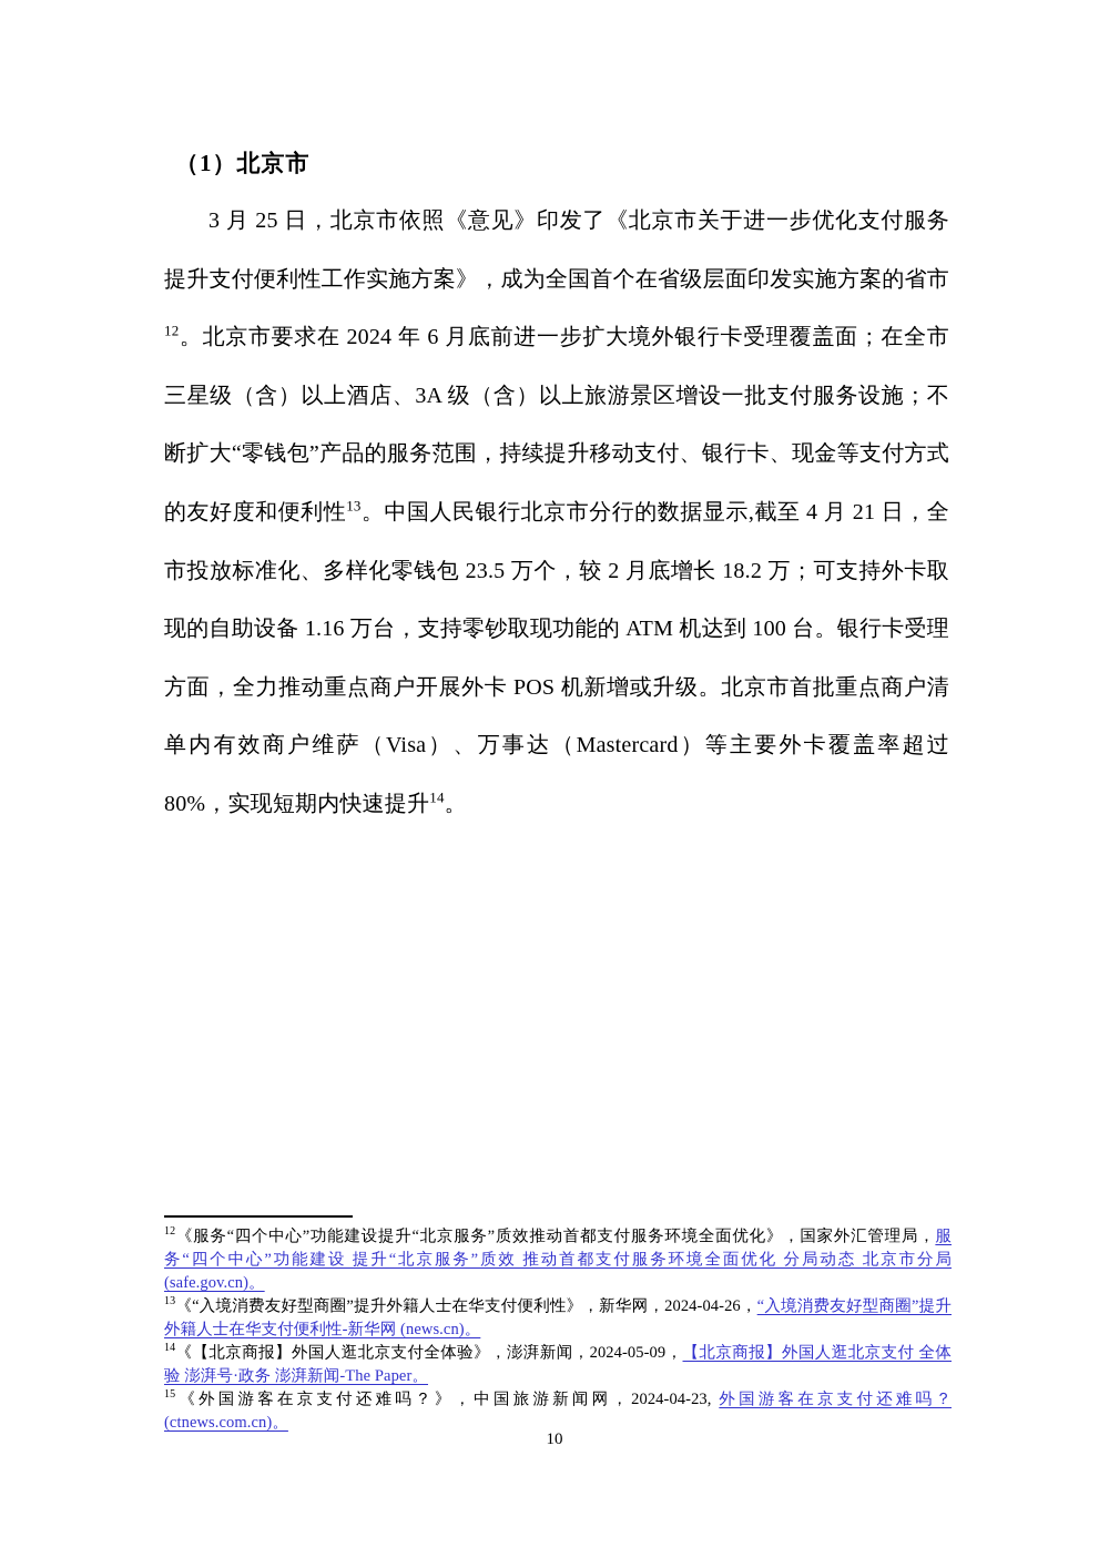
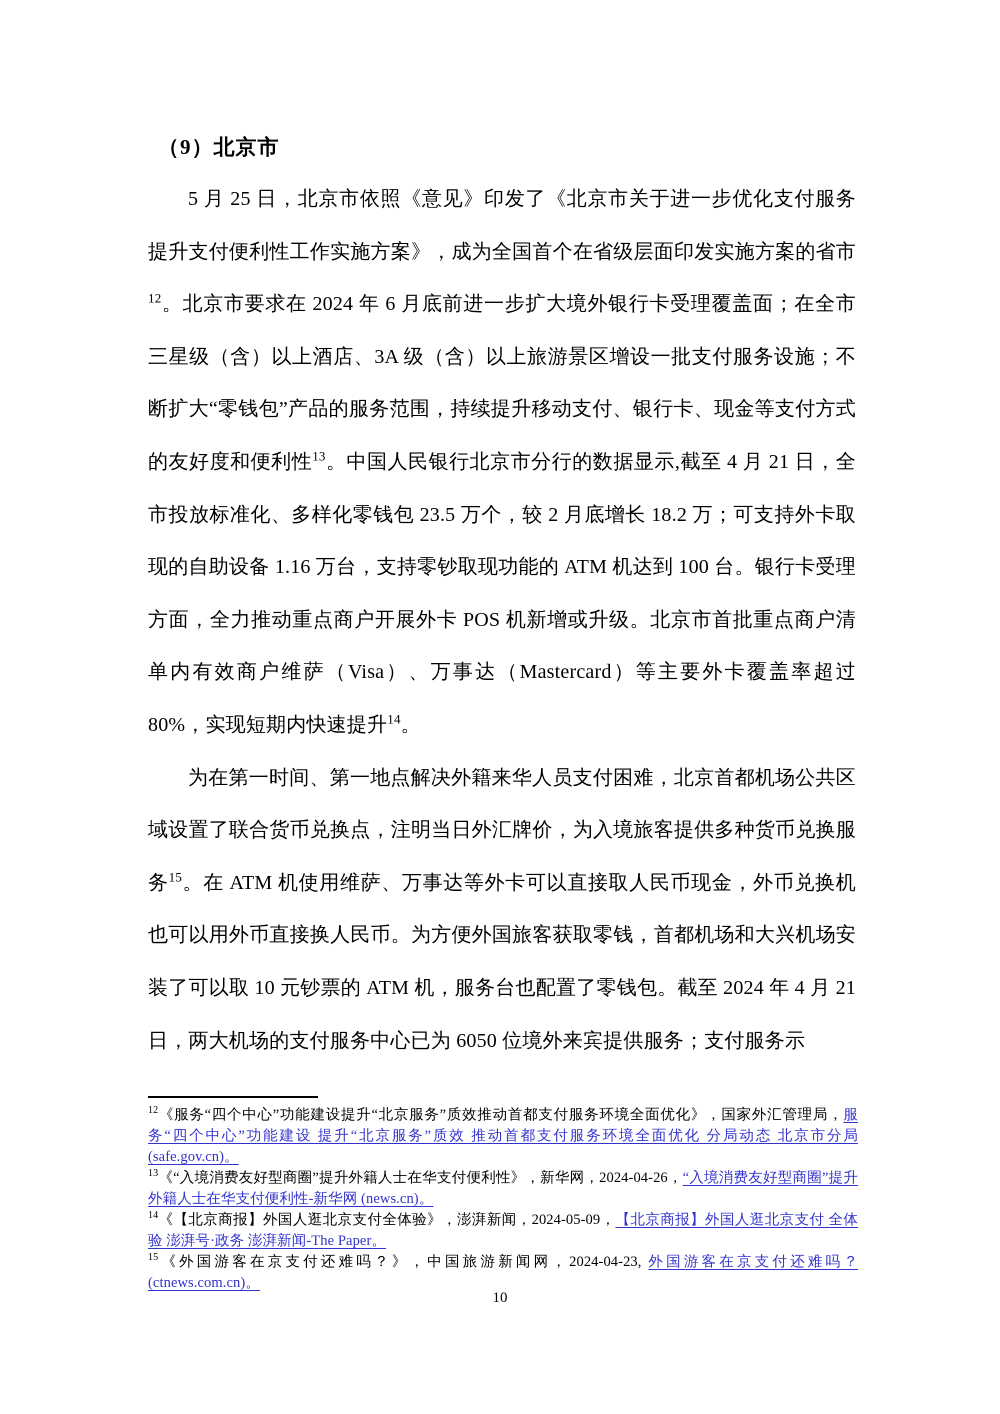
- （1）北京市
+ （9）北京市
- 3 月 25 日，北京市依照《意见》印发了《北京市关于进一步优化支付服务提升支付便利性工作实施方案》，成为全国首个在省级层面印发实施方案的省市12。北京市要求在 2024 年 6 月底前进一步扩大境外银行卡受理覆盖面；在全市三星级（含）以上酒店、3A 级（含）以上旅游景区增设一批支付服务设施；不断扩大“零钱包”产品的服务范围，持续提升移动支付、银行卡、现金等支付方式的友好度和便利性13。中国人民银行北京市分行的数据显示,截至 4 月 21 日，全市投放标准化、多样化零钱包 23.5 万个，较 2 月底增长 18.2 万；可支持外卡取现的自助设备 1.16 万台，支持零钞取现功能的 ATM 机达到 100 台。银行卡受理方面，全力推动重点商户开展外卡 POS 机新增或升级。北京市首批重点商户清单内有效商户维萨（Visa）、万事达（Mastercard）等主要外卡覆盖率超过 80%，实现短期内快速提升14。
+ 5 月 25 日，北京市依照《意见》印发了《北京市关于进一步优化支付服务提升支付便利性工作实施方案》，成为全国首个在省级层面印发实施方案的省市12。北京市要求在 2024 年 6 月底前进一步扩大境外银行卡受理覆盖面；在全市三星级（含）以上酒店、3A 级（含）以上旅游景区增设一批支付服务设施；不断扩大“零钱包”产品的服务范围，持续提升移动支付、银行卡、现金等支付方式的友好度和便利性13。中国人民银行北京市分行的数据显示,截至 4 月 21 日，全市投放标准化、多样化零钱包 23.5 万个，较 2 月底增长 18.2 万；可支持外卡取现的自助设备 1.16 万台，支持零钞取现功能的 ATM 机达到 100 台。银行卡受理方面，全力推动重点商户开展外卡 POS 机新增或升级。北京市首批重点商户清单内有效商户维萨（Visa）、万事达（Mastercard）等主要外卡覆盖率超过 80%，实现短期内快速提升14。
+ 为在第一时间、第一地点解决外籍来华人员支付困难，北京首都机场公共区域设置了联合货币兑换点，注明当日外汇牌价，为入境旅客提供多种货币兑换服务15。在 ATM 机使用维萨、万事达等外卡可以直接取人民币现金，外币兑换机也可以用外币直接换人民币。为方便外国旅客获取零钱，首都机场和大兴机场安装了可以取 10 元钞票的 ATM 机，服务台也配置了零钱包。截至 2024 年 4 月 21 日，两大机场的支付服务中心已为 6050 位境外来宾提供服务；支付服务示
  12《服务“四个中心”功能建设提升“北京服务”质效推动首都支付服务环境全面优化》，国家外汇管理局，服务“四个中心”功能建设 提升“北京服务”质效 推动首都支付服务环境全面优化 分局动态 北京市分局 (safe.gov.cn)。
  13《“入境消费友好型商圈”提升外籍人士在华支付便利性》，新华网，2024-04-26，“入境消费友好型商圈”提升外籍人士在华支付便利性-新华网 (news.cn)。
  14《【北京商报】外国人逛北京支付全体验》，澎湃新闻，2024-05-09，【北京商报】外国人逛北京支付 全体验 澎湃号·政务 澎湃新闻-The Paper。
  15《外国游客在京支付还难吗？》，中国旅游新闻网，2024-04-23, 外国游客在京支付还难吗？ (ctnews.com.cn)。
  10
